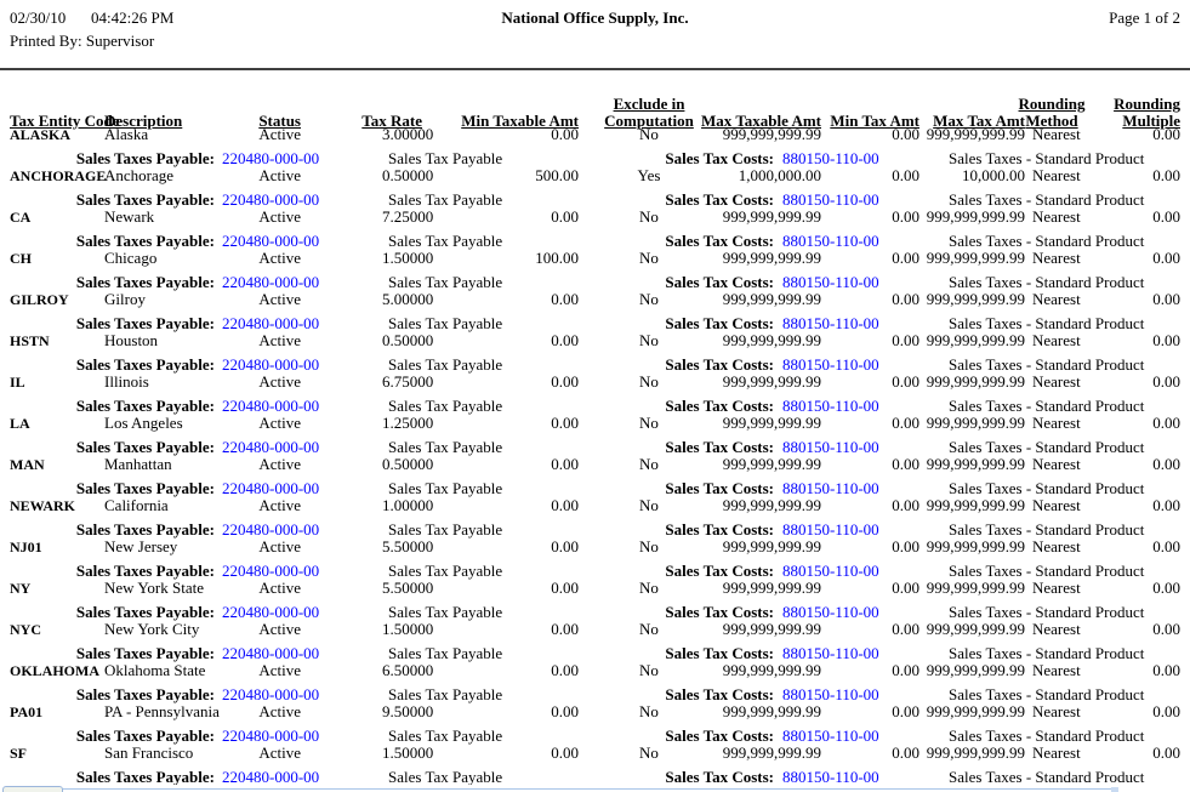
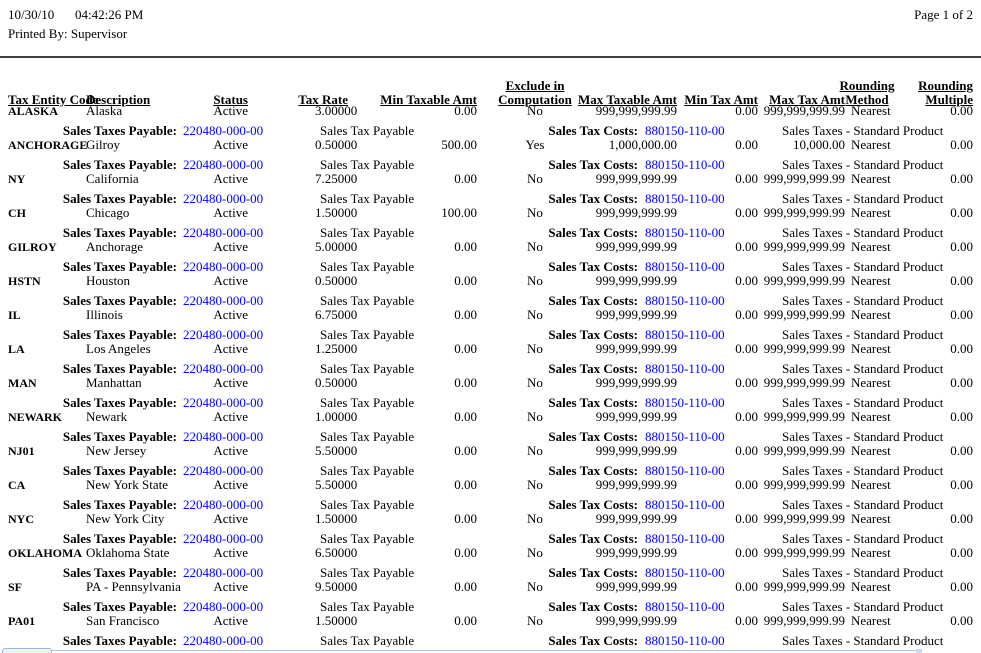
- 02/30/10
+ 10/30/10
  04:42:26 PM
  Printed By: Supervisor
- National Office Supply, Inc.
  Page 1 of 2
  Tax Entity Code
  Description
  Status
  Tax Rate
  Min Taxable Amt
  Exclude in
  Computation
  Max Taxable Amt
  Min Tax Amt
  Max Tax Amt
  Rounding
  Method
  Rounding
  Multiple
  ALASKA
  Alaska
  Active
  3.00000
  0.00
  No
  999,999,999.99
  0.00
  999,999,999.99
  Nearest
  0.00
  Sales Taxes Payable:
  220480-000-00
  Sales Tax Payable
  Sales Tax Costs:
  880150-110-00
  Sales Taxes - Standard Product
  ANCHORAGE
- Anchorage
+ Gilroy
  Active
  0.50000
  500.00
  Yes
  1,000,000.00
  0.00
  10,000.00
  Nearest
  0.00
  Sales Taxes Payable:
  220480-000-00
  Sales Tax Payable
  Sales Tax Costs:
  880150-110-00
  Sales Taxes - Standard Product
- CA
+ NY
- Newark
+ California
  Active
  7.25000
  0.00
  No
  999,999,999.99
  0.00
  999,999,999.99
  Nearest
  0.00
  Sales Taxes Payable:
  220480-000-00
  Sales Tax Payable
  Sales Tax Costs:
  880150-110-00
  Sales Taxes - Standard Product
  CH
  Chicago
  Active
  1.50000
  100.00
  No
  999,999,999.99
  0.00
  999,999,999.99
  Nearest
  0.00
  Sales Taxes Payable:
  220480-000-00
  Sales Tax Payable
  Sales Tax Costs:
  880150-110-00
  Sales Taxes - Standard Product
  GILROY
- Gilroy
+ Anchorage
  Active
  5.00000
  0.00
  No
  999,999,999.99
  0.00
  999,999,999.99
  Nearest
  0.00
  Sales Taxes Payable:
  220480-000-00
  Sales Tax Payable
  Sales Tax Costs:
  880150-110-00
  Sales Taxes - Standard Product
  HSTN
  Houston
  Active
  0.50000
  0.00
  No
  999,999,999.99
  0.00
  999,999,999.99
  Nearest
  0.00
  Sales Taxes Payable:
  220480-000-00
  Sales Tax Payable
  Sales Tax Costs:
  880150-110-00
  Sales Taxes - Standard Product
  IL
  Illinois
  Active
  6.75000
  0.00
  No
  999,999,999.99
  0.00
  999,999,999.99
  Nearest
  0.00
  Sales Taxes Payable:
  220480-000-00
  Sales Tax Payable
  Sales Tax Costs:
  880150-110-00
  Sales Taxes - Standard Product
  LA
  Los Angeles
  Active
  1.25000
  0.00
  No
  999,999,999.99
  0.00
  999,999,999.99
  Nearest
  0.00
  Sales Taxes Payable:
  220480-000-00
  Sales Tax Payable
  Sales Tax Costs:
  880150-110-00
  Sales Taxes - Standard Product
  MAN
  Manhattan
  Active
  0.50000
  0.00
  No
  999,999,999.99
  0.00
  999,999,999.99
  Nearest
  0.00
  Sales Taxes Payable:
  220480-000-00
  Sales Tax Payable
  Sales Tax Costs:
  880150-110-00
  Sales Taxes - Standard Product
  NEWARK
- California
+ Newark
  Active
  1.00000
  0.00
  No
  999,999,999.99
  0.00
  999,999,999.99
  Nearest
  0.00
  Sales Taxes Payable:
  220480-000-00
  Sales Tax Payable
  Sales Tax Costs:
  880150-110-00
  Sales Taxes - Standard Product
  NJ01
  New Jersey
  Active
  5.50000
  0.00
  No
  999,999,999.99
  0.00
  999,999,999.99
  Nearest
  0.00
  Sales Taxes Payable:
  220480-000-00
  Sales Tax Payable
  Sales Tax Costs:
  880150-110-00
  Sales Taxes - Standard Product
- NY
+ CA
  New York State
  Active
  5.50000
  0.00
  No
  999,999,999.99
  0.00
  999,999,999.99
  Nearest
  0.00
  Sales Taxes Payable:
  220480-000-00
  Sales Tax Payable
  Sales Tax Costs:
  880150-110-00
  Sales Taxes - Standard Product
  NYC
  New York City
  Active
  1.50000
  0.00
  No
  999,999,999.99
  0.00
  999,999,999.99
  Nearest
  0.00
  Sales Taxes Payable:
  220480-000-00
  Sales Tax Payable
  Sales Tax Costs:
  880150-110-00
  Sales Taxes - Standard Product
  OKLAHOMA
  Oklahoma State
  Active
  6.50000
  0.00
  No
  999,999,999.99
  0.00
  999,999,999.99
  Nearest
  0.00
  Sales Taxes Payable:
  220480-000-00
  Sales Tax Payable
  Sales Tax Costs:
  880150-110-00
  Sales Taxes - Standard Product
- PA01
+ SF
  PA - Pennsylvania
  Active
  9.50000
  0.00
  No
  999,999,999.99
  0.00
  999,999,999.99
  Nearest
  0.00
  Sales Taxes Payable:
  220480-000-00
  Sales Tax Payable
  Sales Tax Costs:
  880150-110-00
  Sales Taxes - Standard Product
- SF
+ PA01
  San Francisco
  Active
  1.50000
  0.00
  No
  999,999,999.99
  0.00
  999,999,999.99
  Nearest
  0.00
  Sales Taxes Payable:
  220480-000-00
  Sales Tax Payable
  Sales Tax Costs:
  880150-110-00
  Sales Taxes - Standard Product
